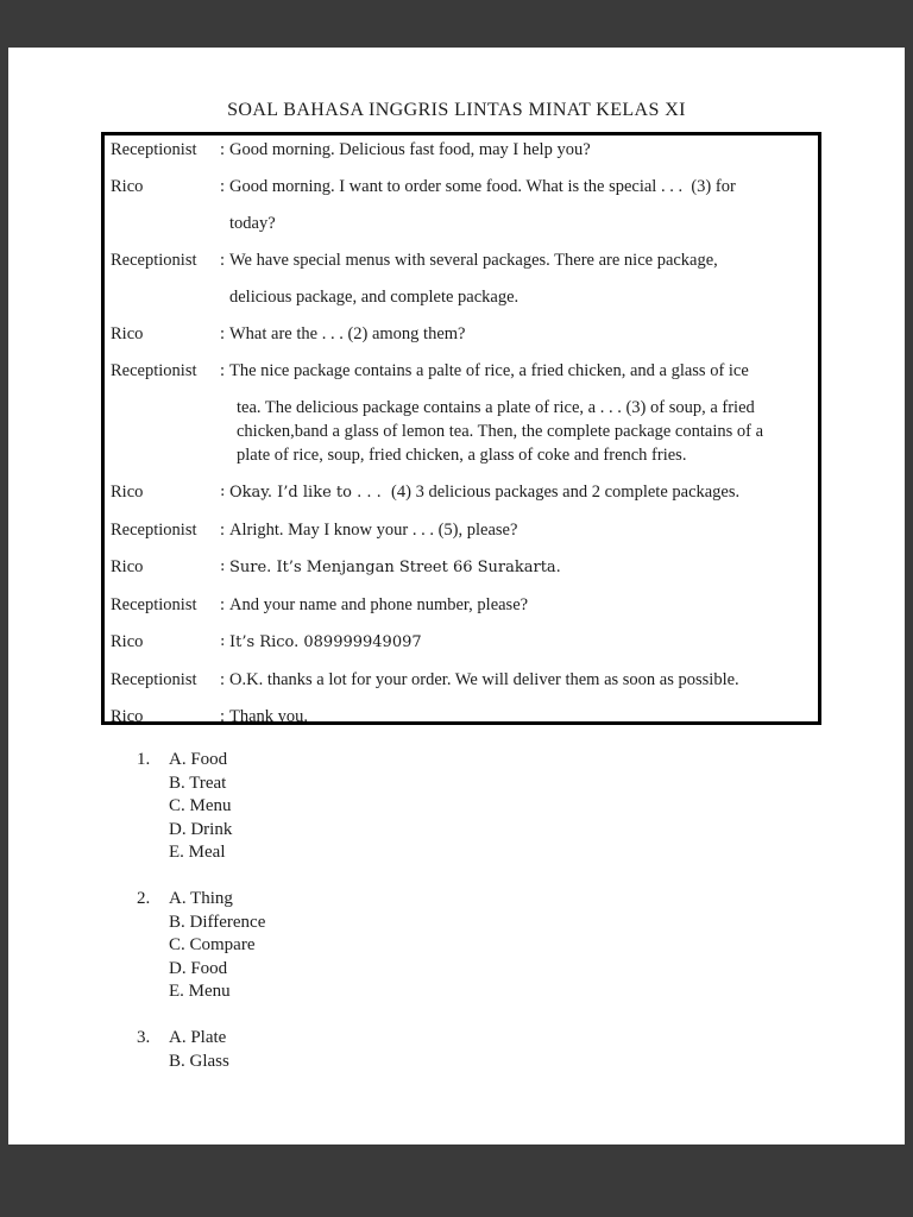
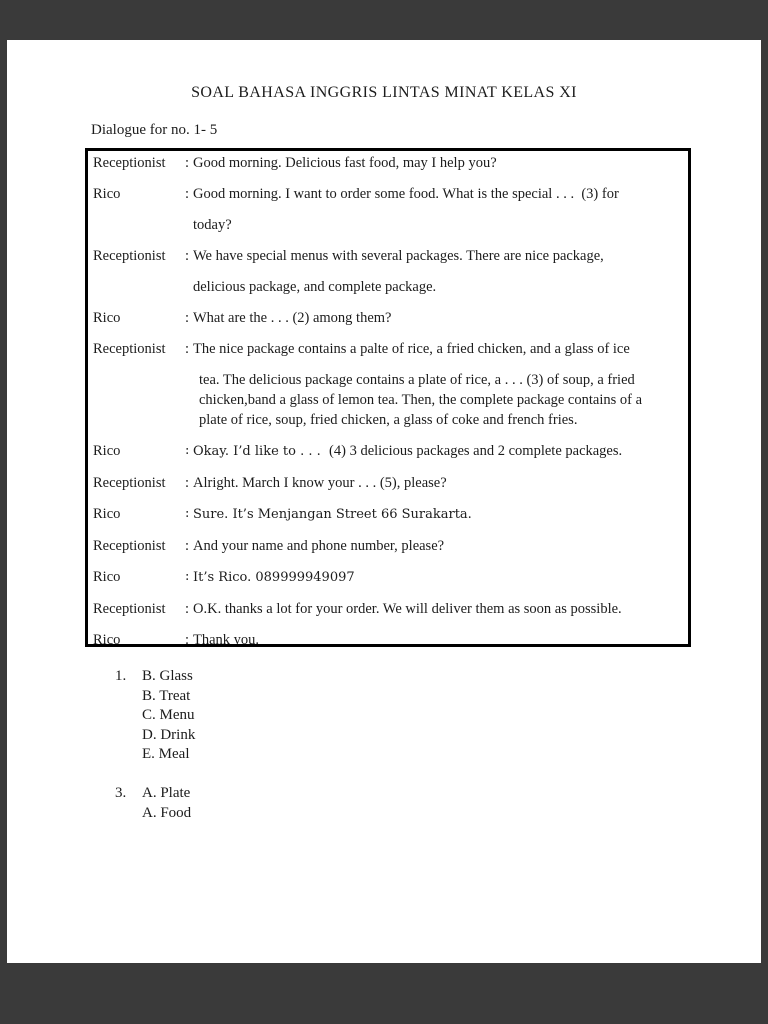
  SOAL BAHASA INGGRIS LINTAS MINAT KELAS XI
+ Dialogue for no. 1- 5
  Receptionist
  :
  Good morning. Delicious fast food, may I help you?
  Rico
  :
  Good morning. I want to order some food. What is the special . . . (3) for
  today?
  Receptionist
  :
  We have special menus with several packages. There are nice package,
  delicious package, and complete package.
  Rico
  :
  What are the . . . (2) among them?
  Receptionist
  :
  The nice package contains a palte of rice, a fried chicken, and a glass of ice
  tea. The delicious package contains a plate of rice, a . . . (3) of soup, a fried
  chicken,band a glass of lemon tea. Then, the complete package contains of a
  plate of rice, soup, fried chicken, a glass of coke and french fries.
  Rico
  :
  Okay. I’d like to . . . (4) 3 delicious packages and 2 complete packages.
  Receptionist
  :
- Alright. May I know your . . . (5), please?
+ Alright. March I know your . . . (5), please?
  Rico
  :
  Sure. It’s Menjangan Street 66 Surakarta.
  Receptionist
  :
  And your name and phone number, please?
  Rico
  :
  It’s Rico. 089999949097
  Receptionist
  :
  O.K. thanks a lot for your order. We will deliver them as soon as possible.
  Rico
  :
  Thank you.
  1.
- A. Food
+ B. Glass
  B. Treat
  C. Menu
  D. Drink
  E. Meal
- 2.
- A. Thing
- B. Difference
- C. Compare
- D. Food
- E. Menu
  3.
  A. Plate
- B. Glass
+ A. Food
